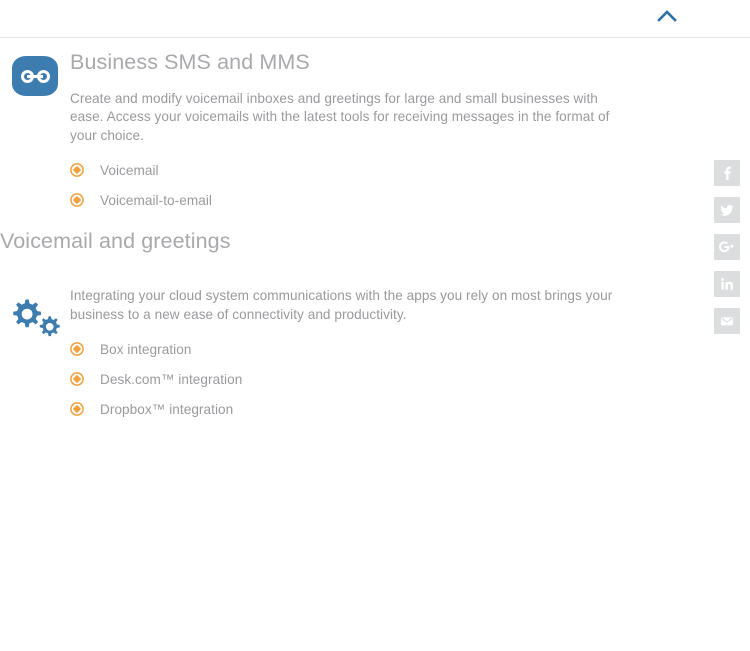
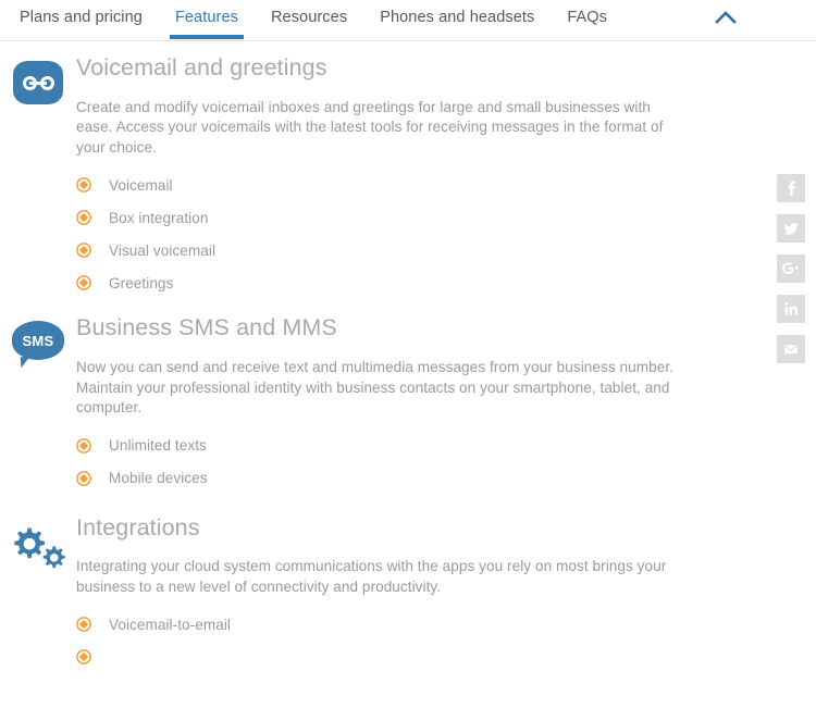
+ Plans and pricing
+ Features
+ Resources
+ Phones and headsets
+ FAQs
- Business SMS and MMS
+ Voicemail and greetings
  Create and modify voicemail inboxes and greetings for large and small businesses with ease. Access your voicemails with the latest tools for receiving messages in the format of your choice.
  Voicemail
- Voicemail-to-email
+ Box integration
+ Visual voicemail
+ Greetings
+ SMS
- Voicemail and greetings
+ Business SMS and MMS
+ Now you can send and receive text and multimedia messages from your business number. Maintain your professional identity with business contacts on your smartphone, tablet, and computer.
+ Unlimited texts
+ Mobile devices
+ Integrations
- Integrating your cloud system communications with the apps you rely on most brings your business to a new ease of connectivity and productivity.
+ Integrating your cloud system communications with the apps you rely on most brings your business to a new level of connectivity and productivity.
- Box integration
+ Voicemail-to-email
- Desk.com™ integration
- Dropbox™ integration
